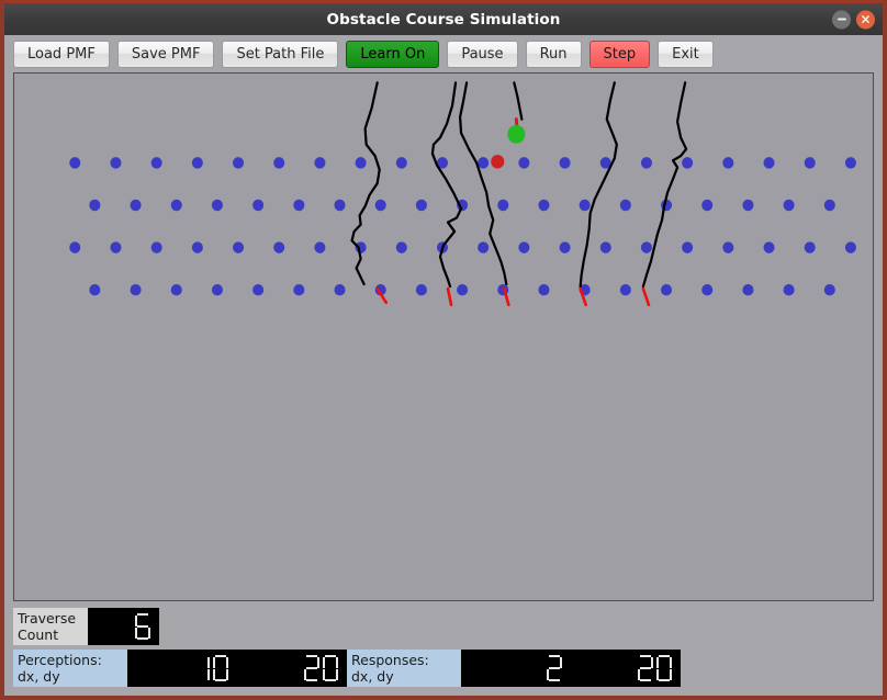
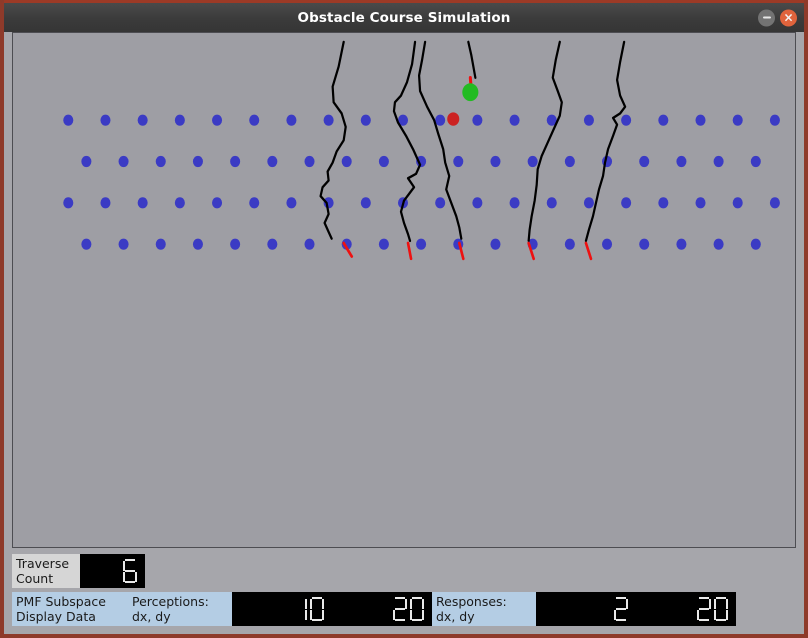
  Obstacle Course Simulation
  ×
- Load PMF
- Save PMF
- Set Path File
- Learn On
- Pause
- Run
- Step
- Exit
  Traverse
  Count
+ PMF Subspace
+ Display Data
  Perceptions:
  dx, dy
  Responses:
  dx, dy
